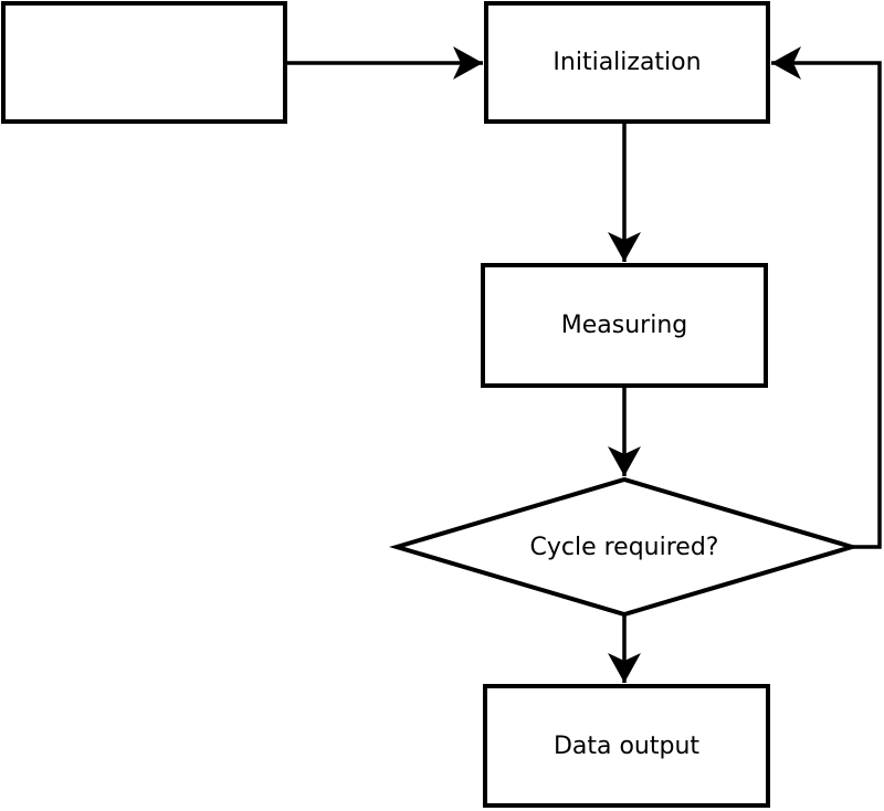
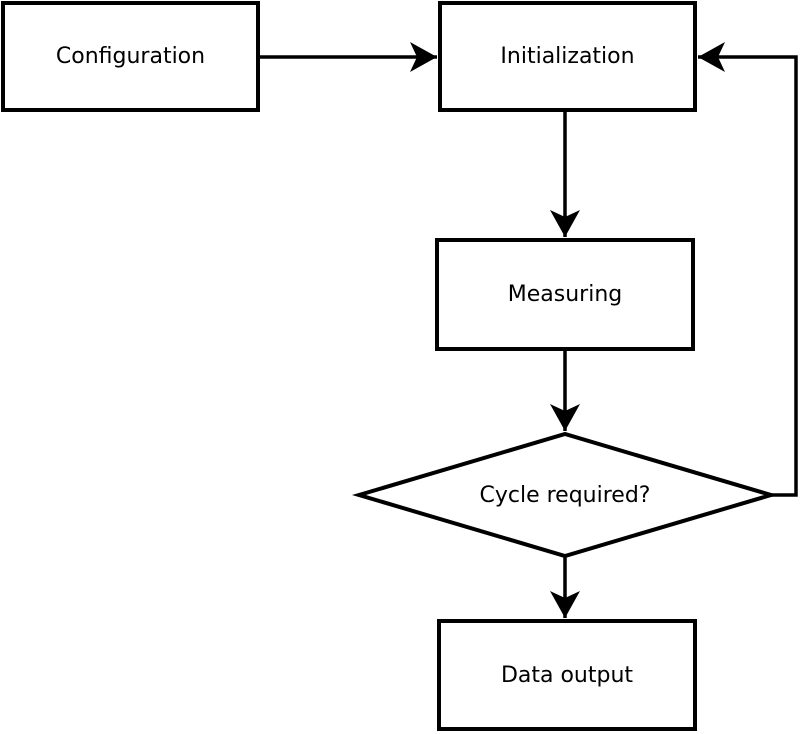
+ Configuration
  Initialization
  Measuring
  Cycle required?
  Data output
